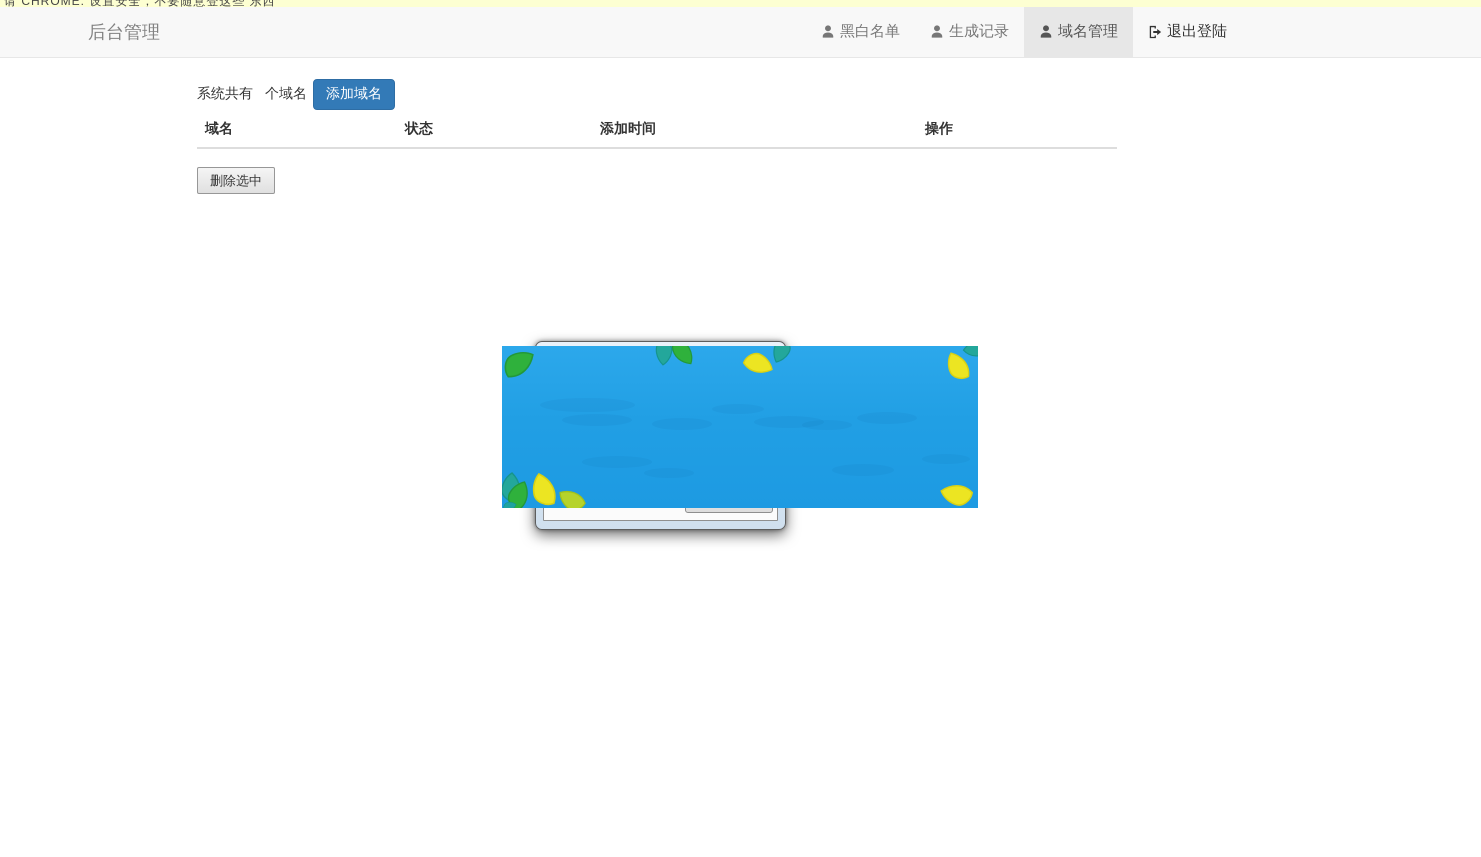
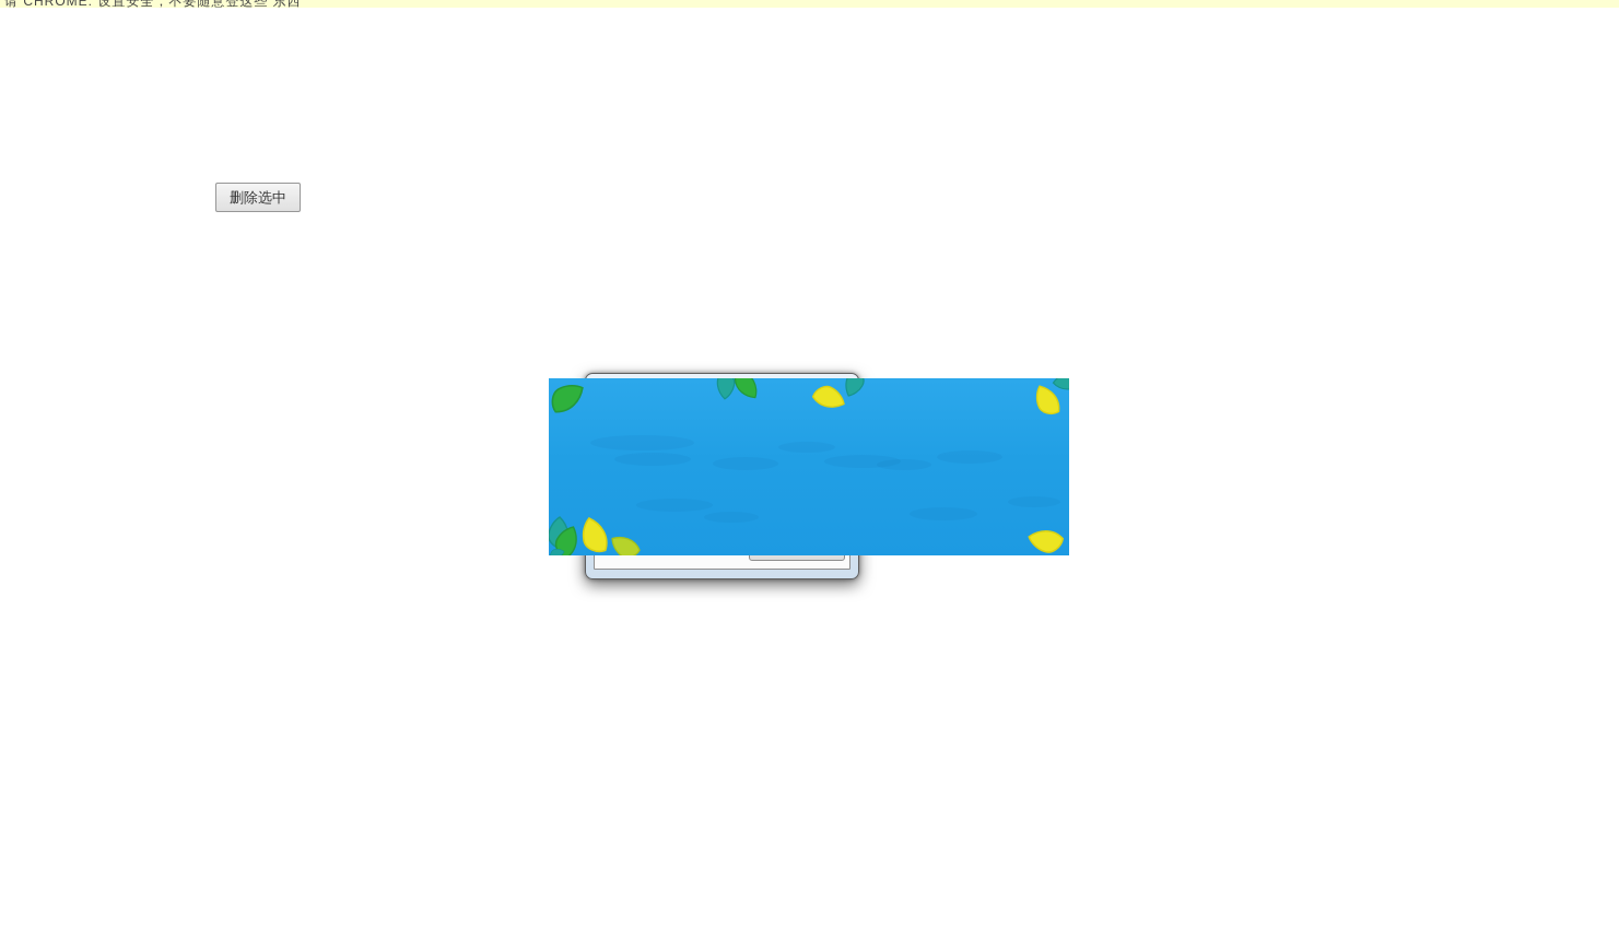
  请 CHROME: 设置安全，不要随意登这些 东西
- 后台管理
- 黑白名单
- 生成记录
- 域名管理
- 退出登陆
- 系统共有
- 个域名
- 添加域名
- 域名	状态	添加时间	操作
  删除选中
